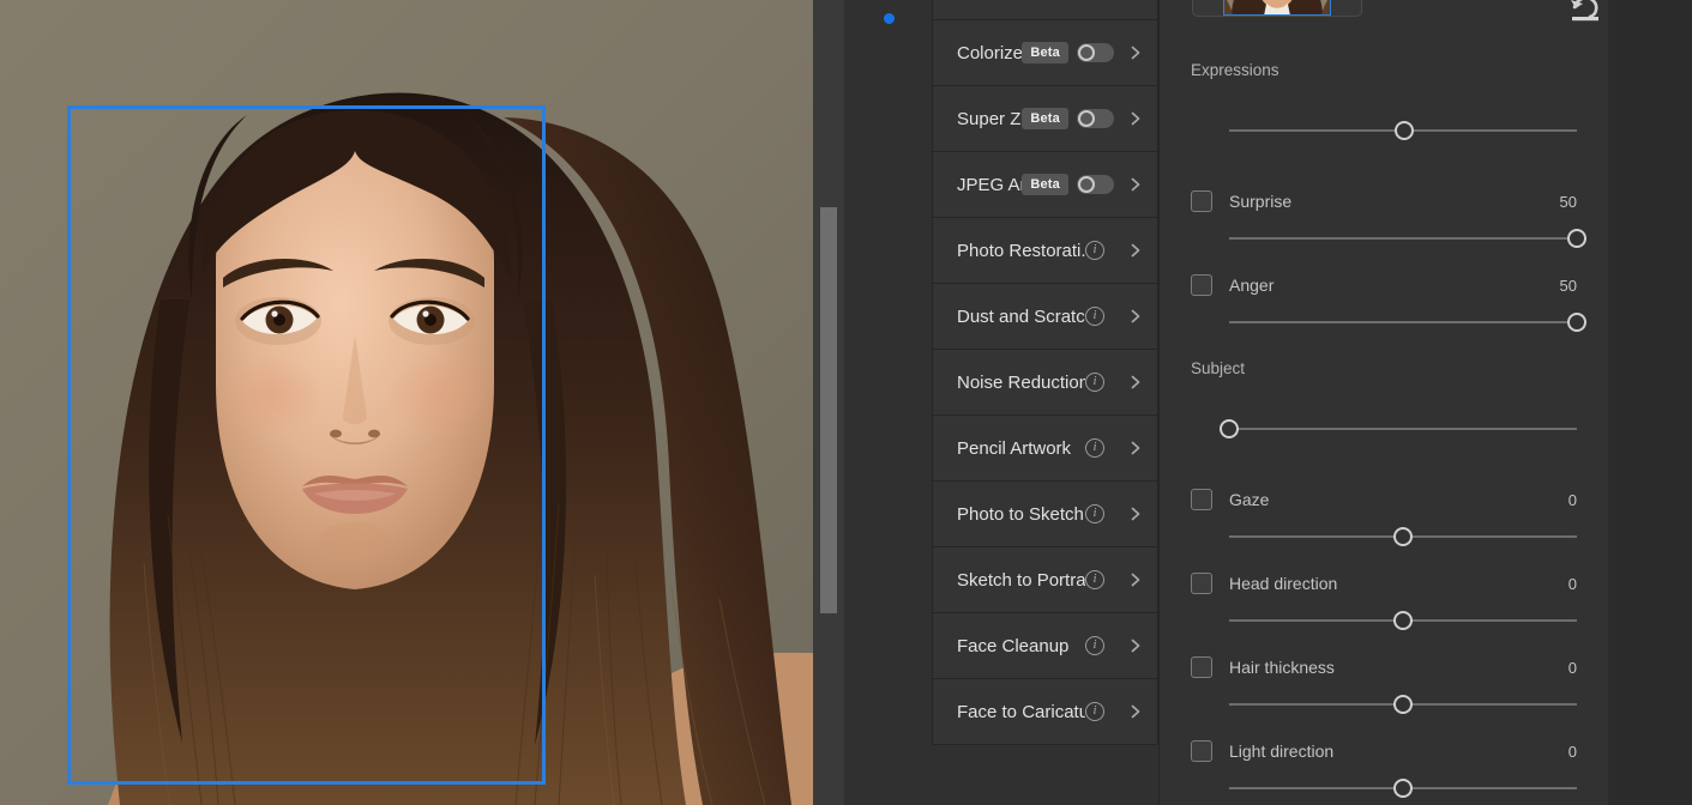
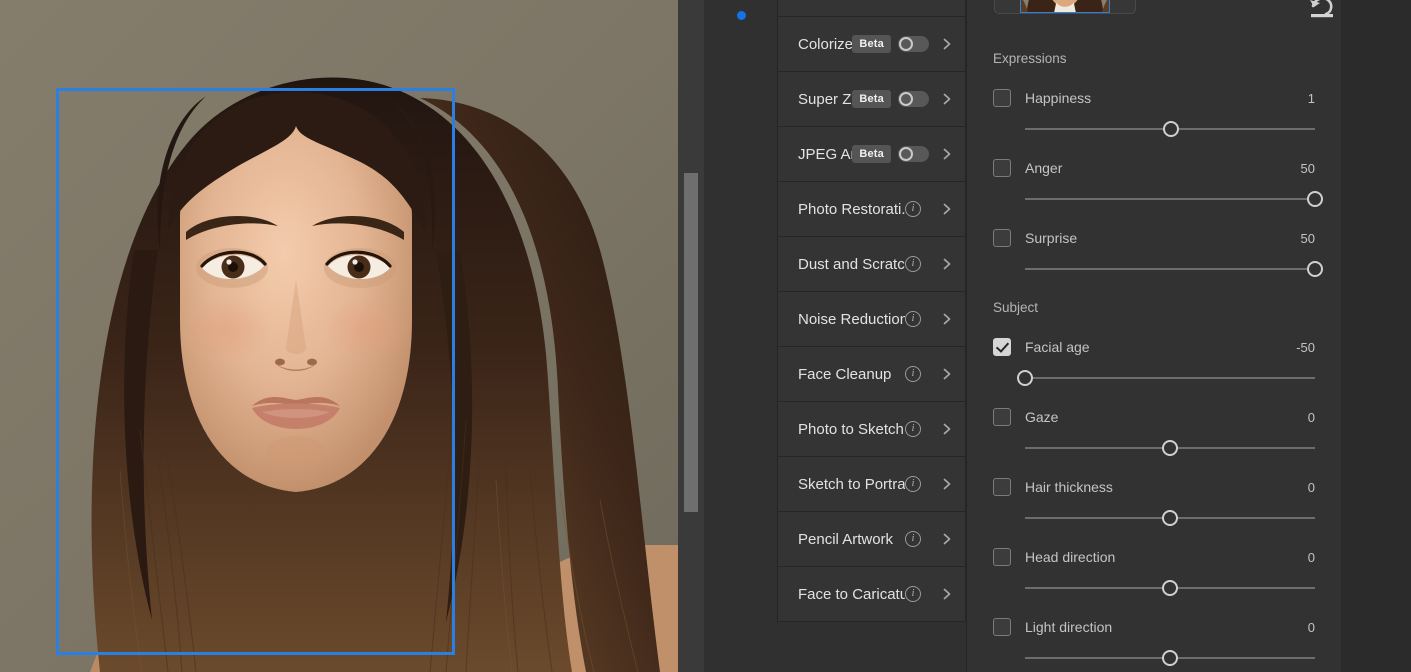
  Colorize
  Beta
  Beta
  Beta
  Photo Restorati.
  i
  Dust and Scratc
  i
  Noise Reduction
  i
- Pencil Artwork
+ Face Cleanup
  i
  Photo to Sketch
  i
  Sketch to Portra
  i
- Face Cleanup
+ Pencil Artwork
  i
  Face to Caricatu
  i
  Expressions
+ Happiness
+ 1
- Surprise
+ Anger
  50
- Anger
+ Surprise
  50
  Subject
+ Facial age
+ -50
  Gaze
  0
- Head direction
+ Hair thickness
  0
- Hair thickness
+ Head direction
  0
  Light direction
  0
